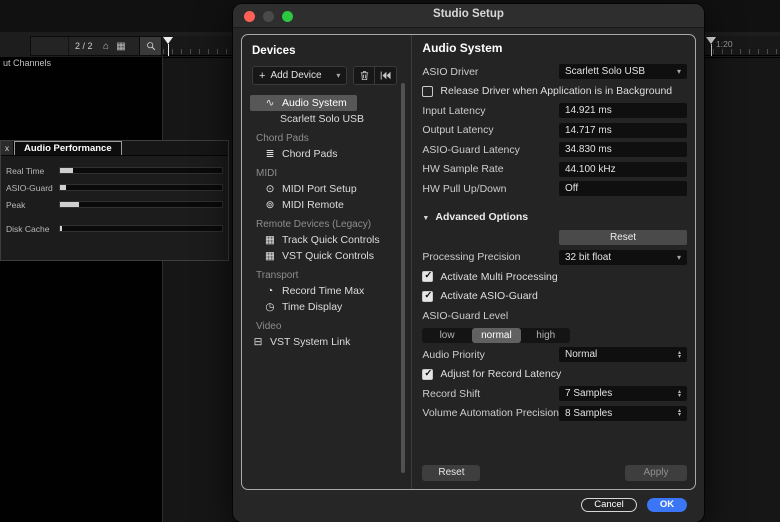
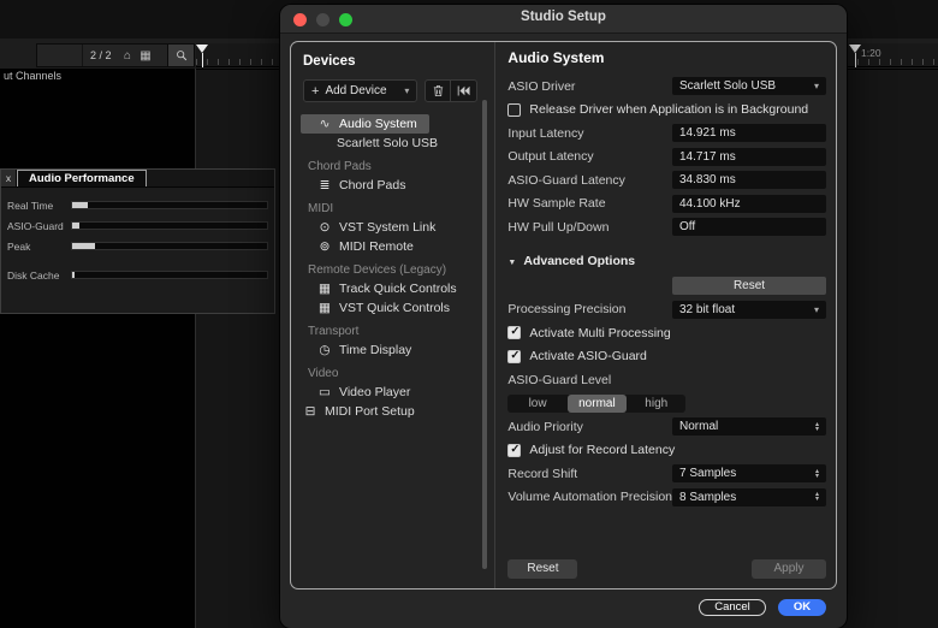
  ut Channels
  2 / 2
  1:20
  x
  Audio Performance
  Real Time
  ASIO-Guard
  Peak
  Disk Cache
  Studio Setup
  Devices
  Add Device
  Audio System
  Scarlett Solo USB
  Chord Pads
  Chord Pads
  MIDI
- MIDI Port Setup
+ VST System Link
  MIDI Remote
  Remote Devices (Legacy)
  Track Quick Controls
  VST Quick Controls
  Transport
- Record Time Max
  Time Display
  Video
+ Video Player
- VST System Link
+ MIDI Port Setup
  Audio System
  ASIO Driver
  Scarlett Solo USB
  Release Driver when Application is in Background
  Input Latency
  14.921 ms
  Output Latency
  14.717 ms
  ASIO-Guard Latency
  34.830 ms
  HW Sample Rate
  44.100 kHz
  HW Pull Up/Down
  Off
  Advanced Options
  Reset
  Processing Precision
  32 bit float
  Activate Multi Processing
  Activate ASIO-Guard
  ASIO-Guard Level
  low
  normal
  high
  Audio Priority
  Normal
  Adjust for Record Latency
  Record Shift
  7 Samples
  Volume Automation Precision
  8 Samples
  Reset
  Apply
  Cancel
  OK
